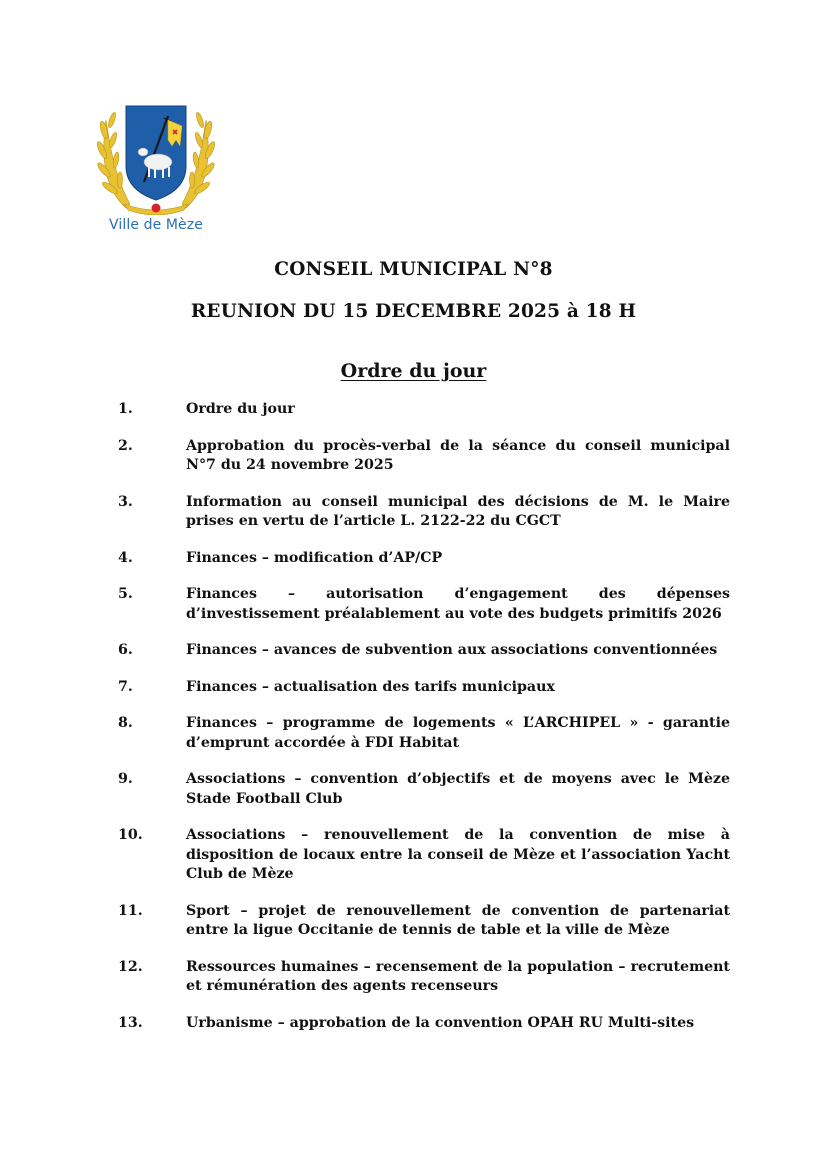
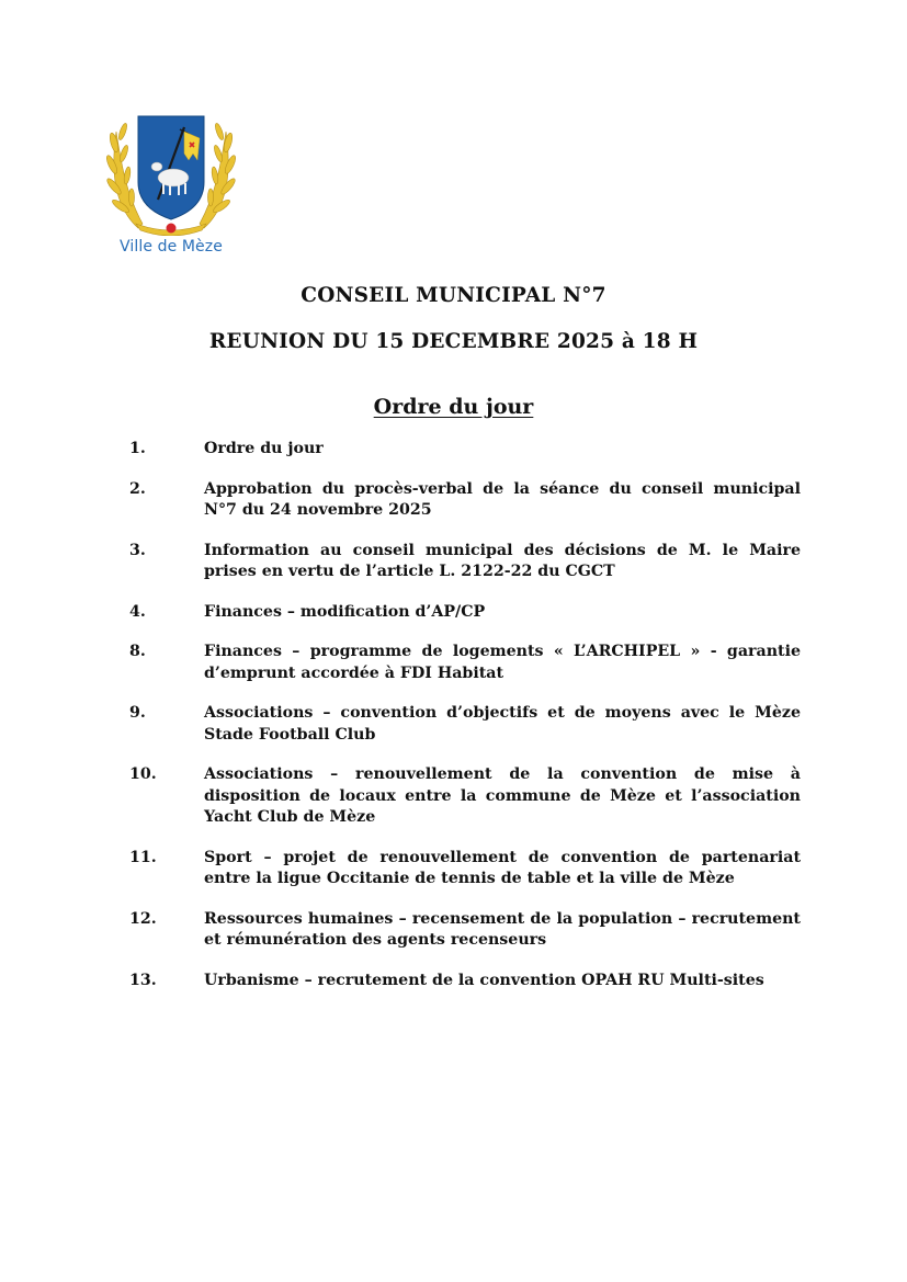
  Ville de Mèze
- CONSEIL MUNICIPAL N°8
+ CONSEIL MUNICIPAL N°7
  REUNION DU 15 DECEMBRE 2025 à 18 H
  Ordre du jour
  1.
  Ordre du jour
  2.
  Approbation du procès-verbal de la séance du conseil municipal N°7 du 24 novembre 2025
  3.
  Information au conseil municipal des décisions de M. le Maire prises en vertu de l’article L. 2122-22 du CGCT
  4.
  Finances – modification d’AP/CP
- 5.
- Finances – autorisation d’engagement des dépenses d’investissement préalablement au vote des budgets primitifs 2026
- 6.
- Finances – avances de subvention aux associations conventionnées
- 7.
- Finances – actualisation des tarifs municipaux
  8.
  Finances – programme de logements « L’ARCHIPEL » - garantie d’emprunt accordée à FDI Habitat
  9.
  Associations – convention d’objectifs et de moyens avec le Mèze Stade Football Club
  10.
- Associations – renouvellement de la convention de mise à disposition de locaux entre la conseil de Mèze et l’association Yacht Club de Mèze
+ Associations – renouvellement de la convention de mise à disposition de locaux entre la commune de Mèze et l’association Yacht Club de Mèze
  11.
  Sport – projet de renouvellement de convention de partenariat entre la ligue Occitanie de tennis de table et la ville de Mèze
  12.
  Ressources humaines – recensement de la population – recrutement et rémunération des agents recenseurs
  13.
- Urbanisme – approbation de la convention OPAH RU Multi-sites
+ Urbanisme – recrutement de la convention OPAH RU Multi-sites
